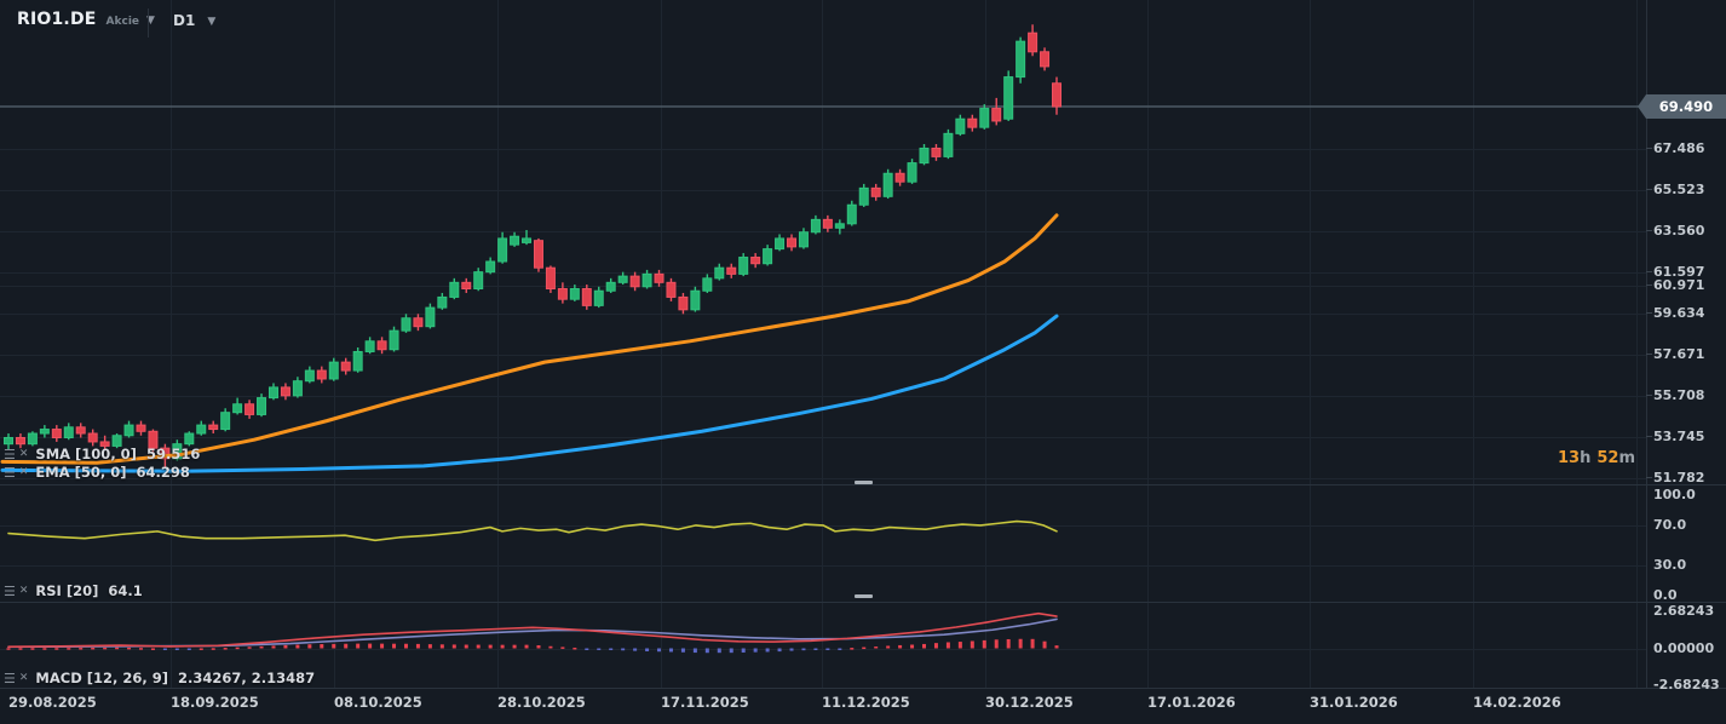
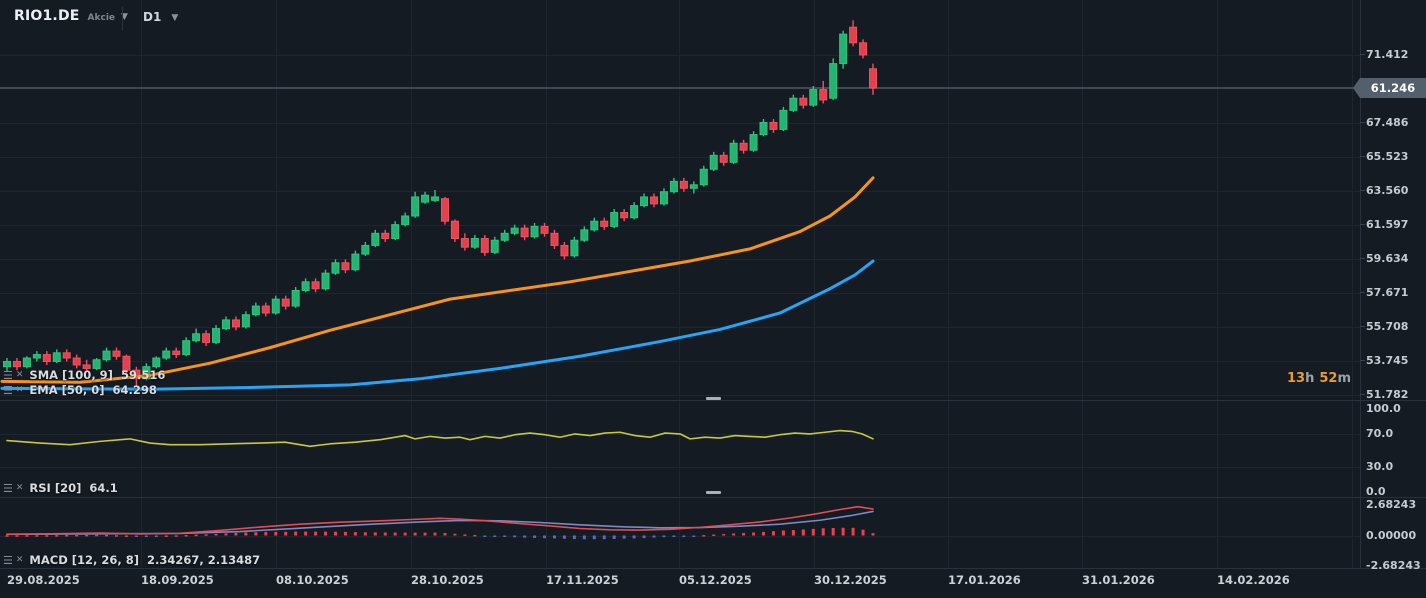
  RIO1.DE
  Akcie
  ▼
  D1
  ▼
  ☰
  ✕
- SMA [100, 0]
+ SMA [100, 9]
  59.516
  ☰
  ✕
  EMA [50, 0]
  64.298
  ☰
  ✕
  RSI [20]
  64.1
  ☰
  ✕
- MACD [12, 26, 9]
+ MACD [12, 26, 8]
  2.34267, 2.13487
  13h 52m
- 69.490
+ 61.246
- 60.971
+ 71.412
  67.486
  65.523
  63.560
  61.597
  59.634
  57.671
  55.708
  53.745
  51.782
  100.0
  70.0
  30.0
  0.0
  2.68243
  0.00000
  -2.68243
  29.08.2025
  18.09.2025
  08.10.2025
  28.10.2025
  17.11.2025
- 11.12.2025
+ 05.12.2025
  30.12.2025
  17.01.2026
  31.01.2026
  14.02.2026
